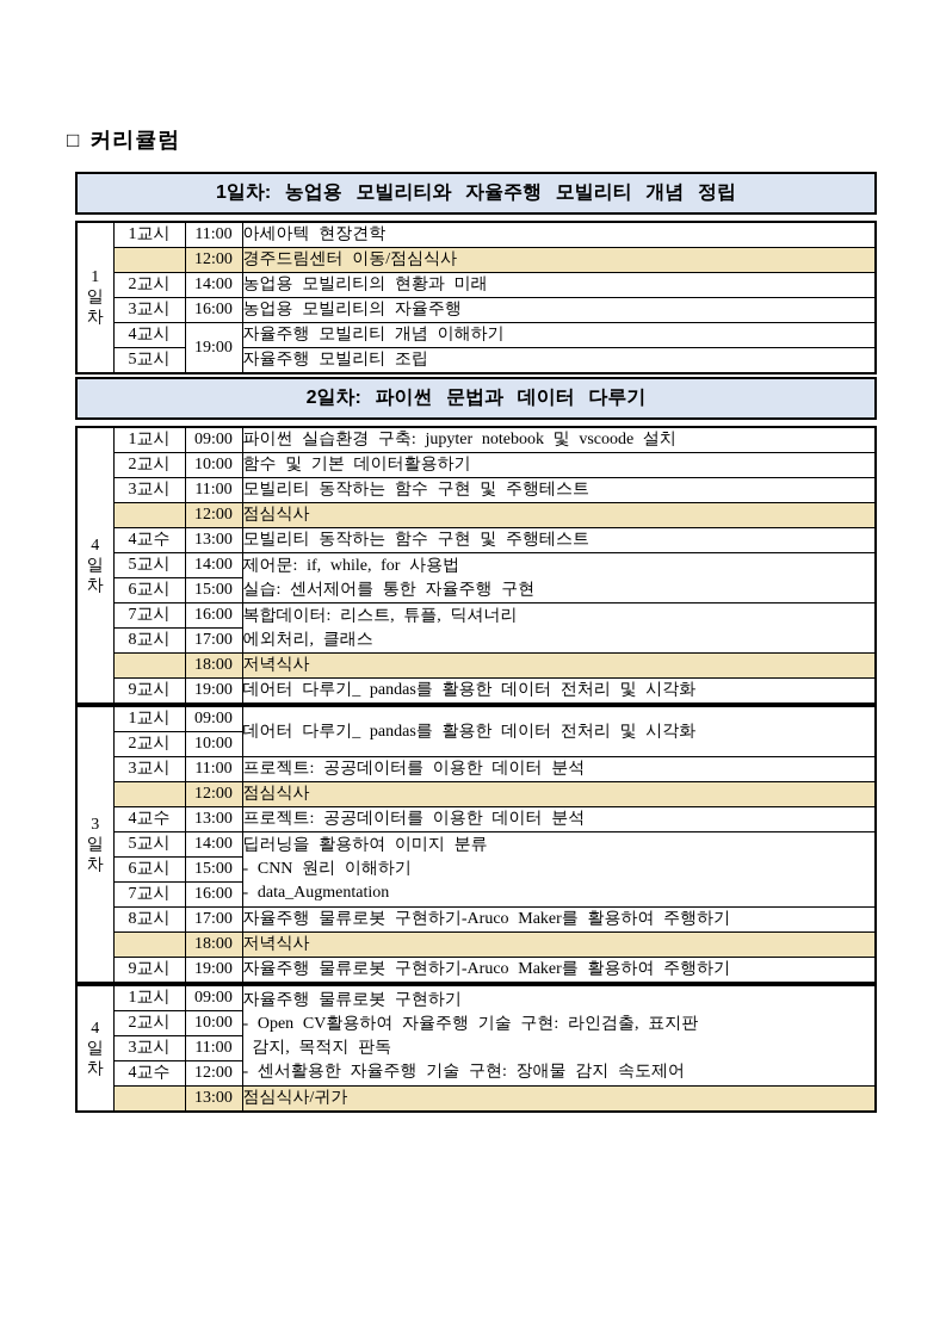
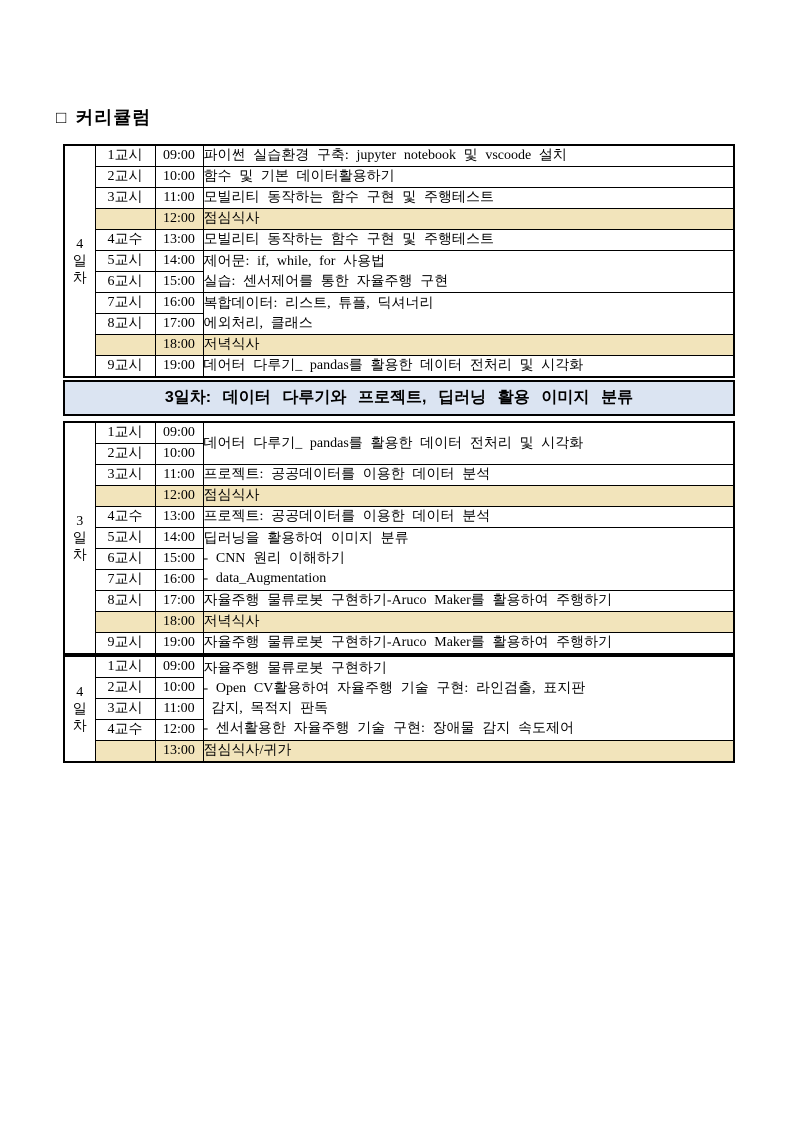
  □ 커리큘럼
- 1일차: 농업용 모빌리티와 자율주행 모빌리티 개념 정립
- 1 일 차	1교시	11:00	아세아텍 현장견학
- 	12:00	경주드림센터 이동/점심식사
- 2교시	14:00	농업용 모빌리티의 현황과 미래
- 3교시	16:00	농업용 모빌리티의 자율주행
- 4교시	19:00	자율주행 모빌리티 개념 이해하기
- 5교시	자율주행 모빌리티 조립
- 2일차: 파이썬 문법과 데이터 다루기
  4 일 차	1교시	09:00	파이썬 실습환경 구축: jupyter notebook 및 vscoode 설치
  2교시	10:00	함수 및 기본 데이터활용하기
  3교시	11:00	모빌리티 동작하는 함수 구현 및 주행테스트
  	12:00	점심식사
  4교수	13:00	모빌리티 동작하는 함수 구현 및 주행테스트
  5교시	14:00	제어문: if, while, for 사용법 실습: 센서제어를 통한 자율주행 구현
  6교시	15:00
  7교시	16:00	복합데이터: 리스트, 튜플, 딕셔너리 에외처리, 클래스
  8교시	17:00
  	18:00	저녁식사
  9교시	19:00	데어터 다루기_ pandas를 활용한 데이터 전처리 및 시각화
+ 3일차: 데이터 다루기와 프로젝트, 딥러닝 활용 이미지 분류
  3 일 차	1교시	09:00	데어터 다루기_ pandas를 활용한 데이터 전처리 및 시각화
  2교시	10:00
  3교시	11:00	프로젝트: 공공데이터를 이용한 데이터 분석
  	12:00	점심식사
  4교수	13:00	프로젝트: 공공데이터를 이용한 데이터 분석
  5교시	14:00	딥러닝을 활용하여 이미지 분류 - CNN 원리 이해하기 - data_Augmentation
  6교시	15:00
  7교시	16:00
  8교시	17:00	자율주행 물류로봇 구현하기-Aruco Maker를 활용하여 주행하기
  	18:00	저녁식사
  9교시	19:00	자율주행 물류로봇 구현하기-Aruco Maker를 활용하여 주행하기
  4 일 차	1교시	09:00	자율주행 물류로봇 구현하기 - Open CV활용하여 자율주행 기술 구현: 라인검출, 표지판 감지, 목적지 판독 - 센서활용한 자율주행 기술 구현: 장애물 감지 속도제어
  2교시	10:00
  3교시	11:00
  4교수	12:00
  	13:00	점심식사/귀가
